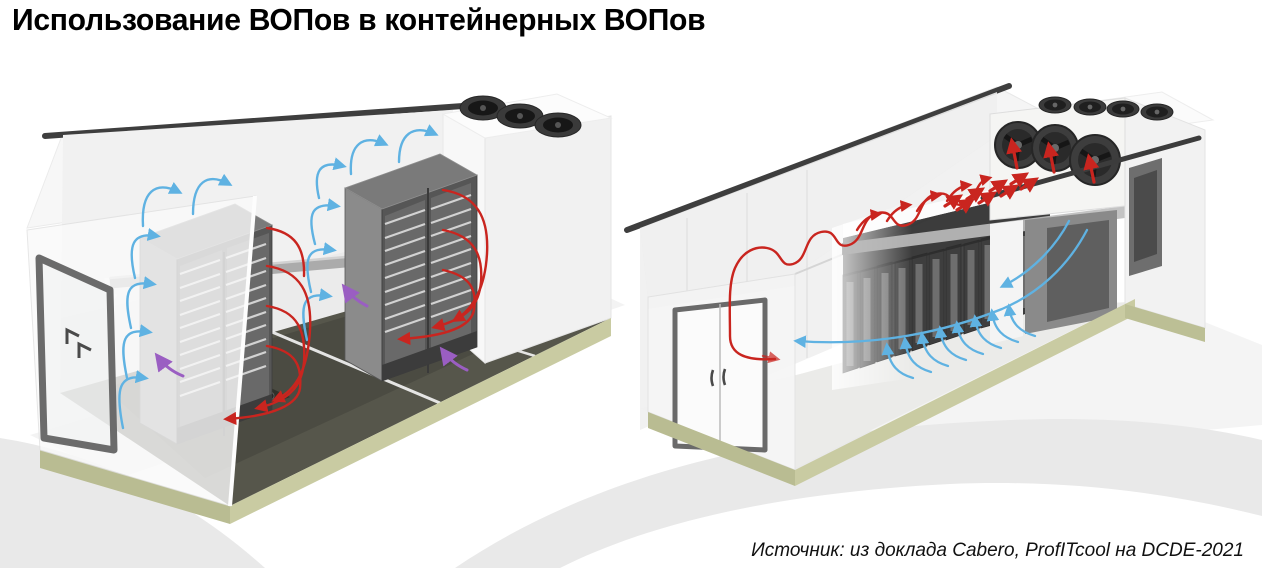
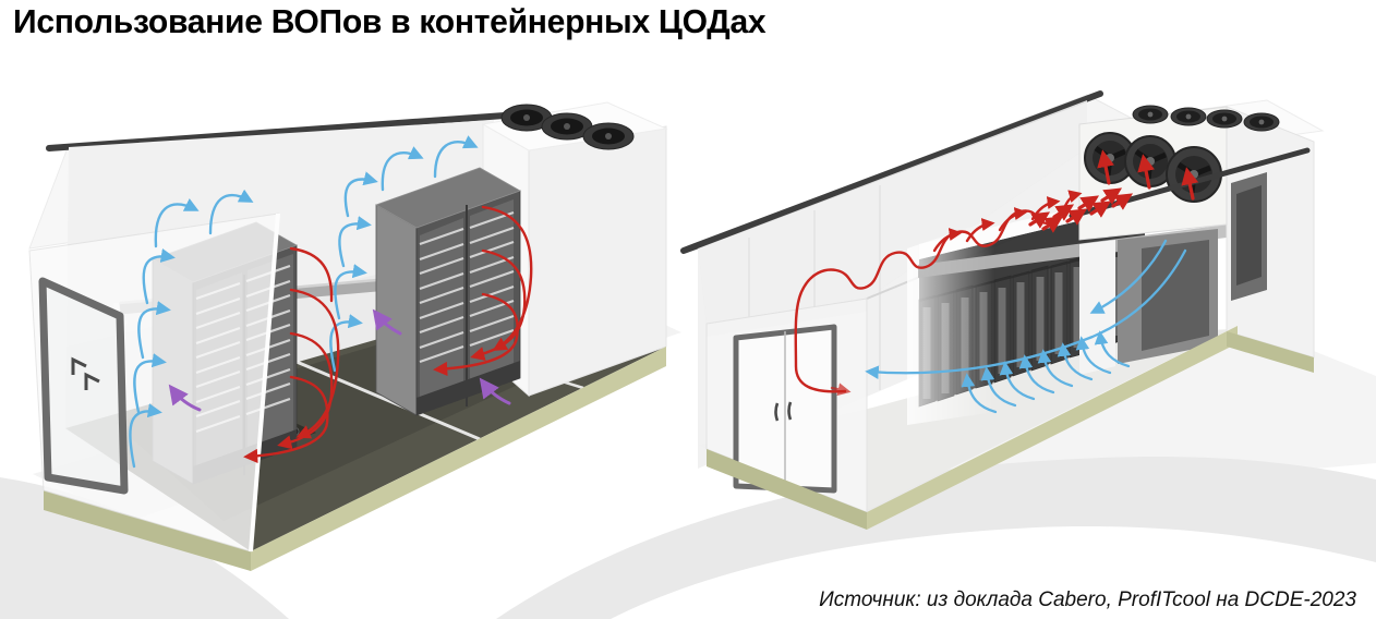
- Использование ВОПов в контейнерных ВОПов
+ Использование ВОПов в контейнерных ЦОДах
- Источник: из доклада Cabero, ProfITcool на DCDE-2021
+ Источник: из доклада Cabero, ProfITcool на DCDE-2023
